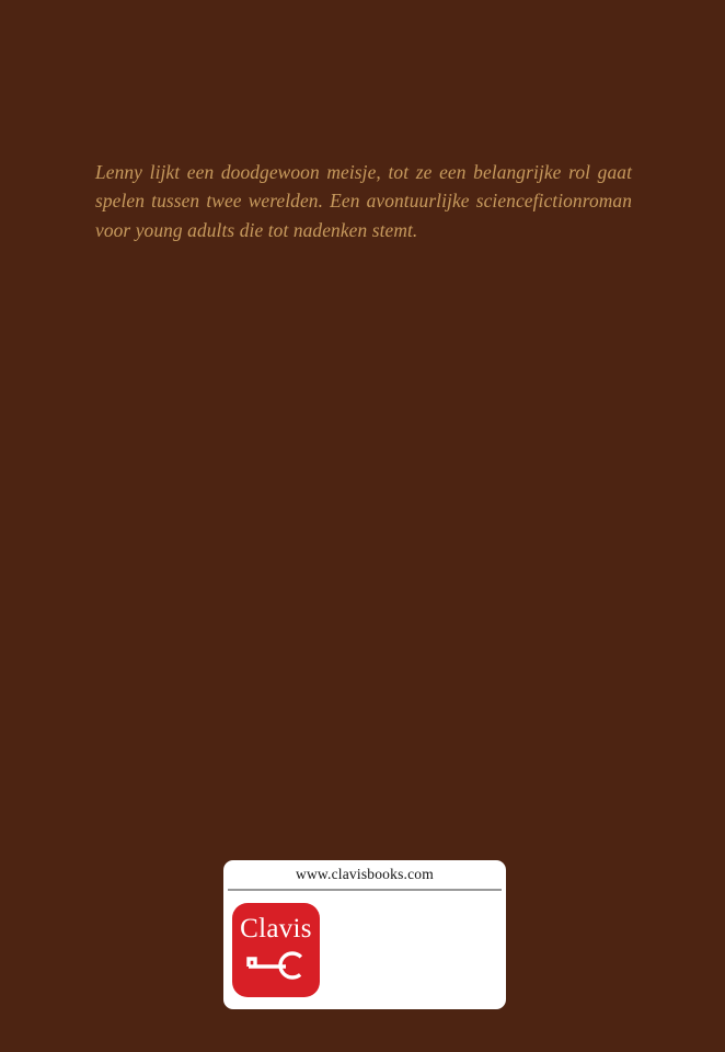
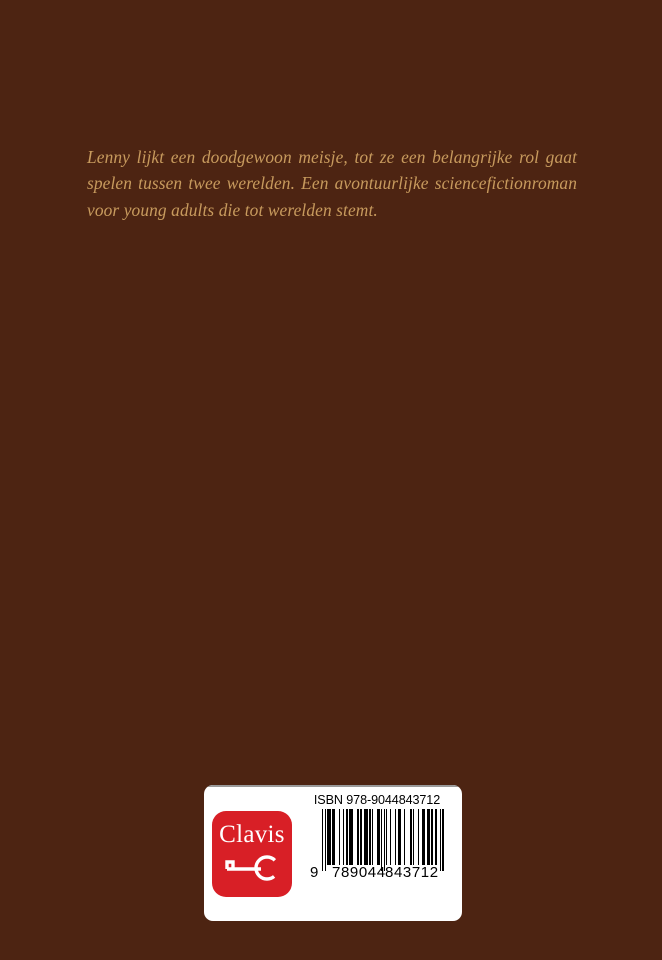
- Lenny lijkt een doodgewoon meisje, tot ze een belangrijke rol gaat spelen tussen twee werelden. Een avontuurlijke sciencefictionroman voor young adults die tot nadenken stemt.
+ Lenny lijkt een doodgewoon meisje, tot ze een belangrijke rol gaat spelen tussen twee werelden. Een avontuurlijke sciencefictionroman voor young adults die tot werelden stemt.
- www.clavisbooks.com
  Clavis
+ ISBN 978-9044843712
+ 9
+ 789044
+ 843712
